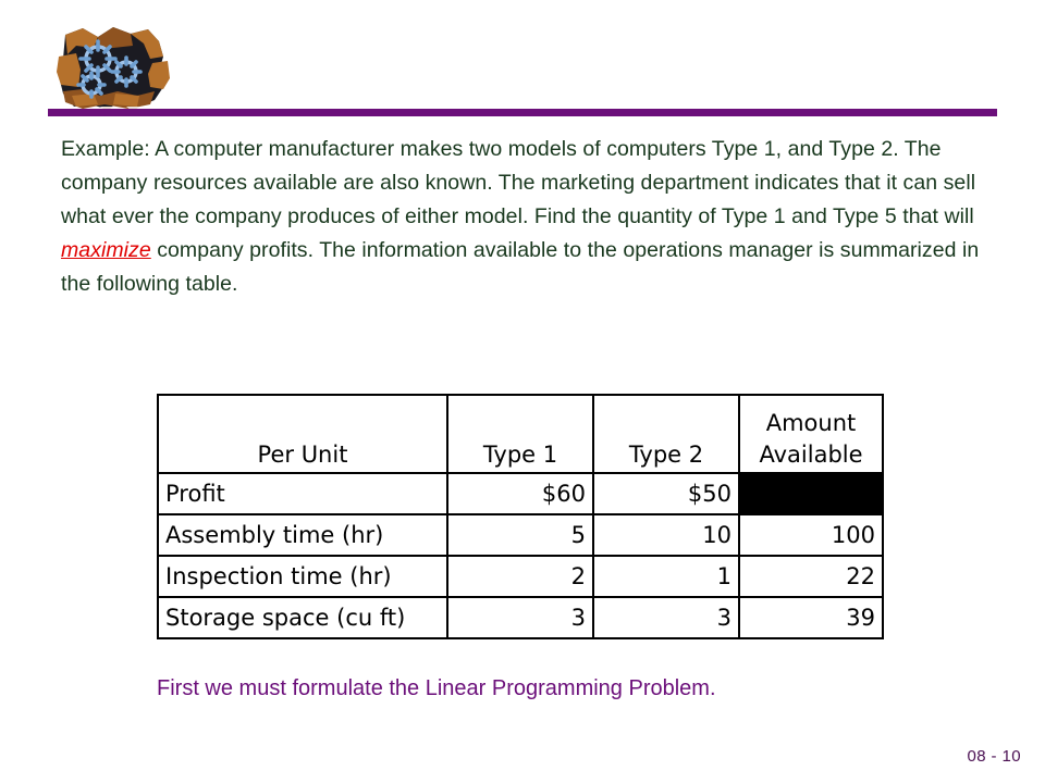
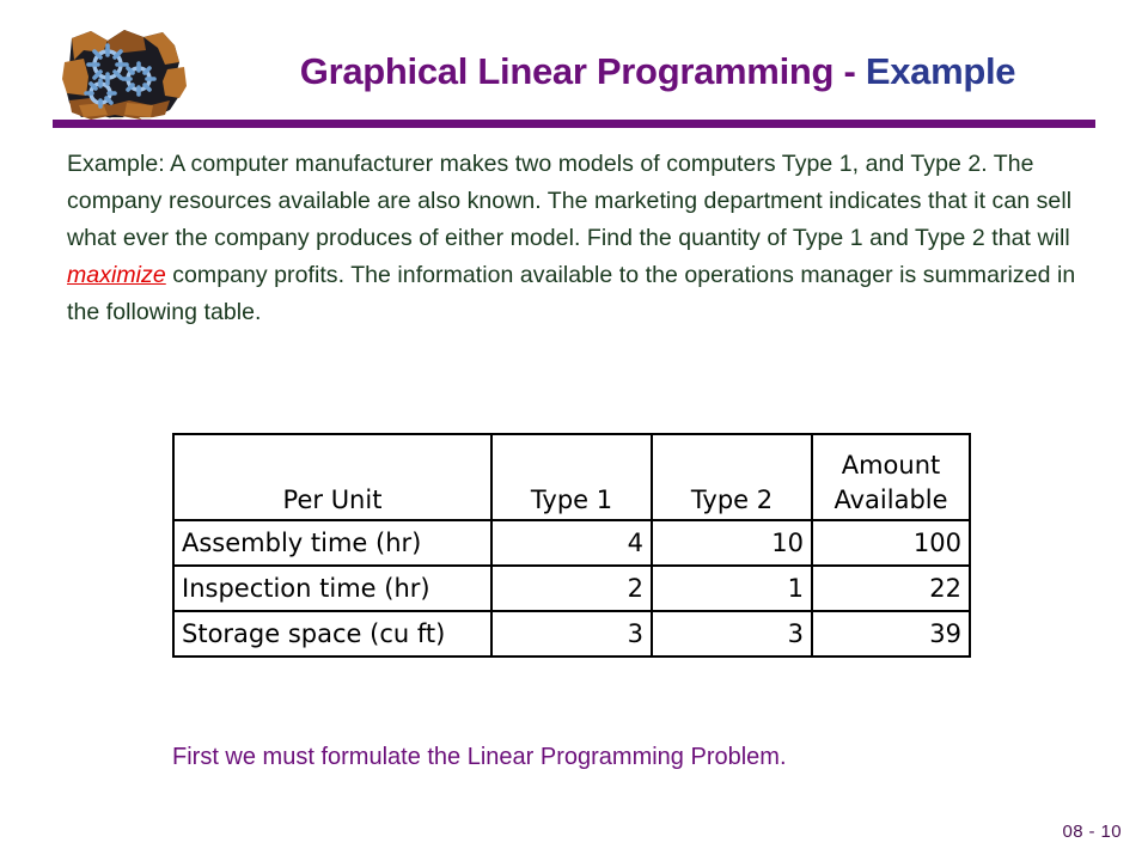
+ Graphical Linear Programming - Example
- Example: A computer manufacturer makes two models of computers Type 1, and Type 2. The company resources available are also known. The marketing department indicates that it can sell what ever the company produces of either model. Find the quantity of Type 1 and Type 5 that will maximize company profits. The information available to the operations manager is summarized in the following table.
+ Example: A computer manufacturer makes two models of computers Type 1, and Type 2. The company resources available are also known. The marketing department indicates that it can sell what ever the company produces of either model. Find the quantity of Type 1 and Type 2 that will maximize company profits. The information available to the operations manager is summarized in the following table.
  Per Unit	Type 1	Type 2	Amount Available
- Profit	$60	$50
- Assembly time (hr)	5	10	100
+ Assembly time (hr)	4	10	100
  Inspection time (hr)	2	1	22
  Storage space (cu ft)	3	3	39
  First we must formulate the Linear Programming Problem.
  08 - 10
